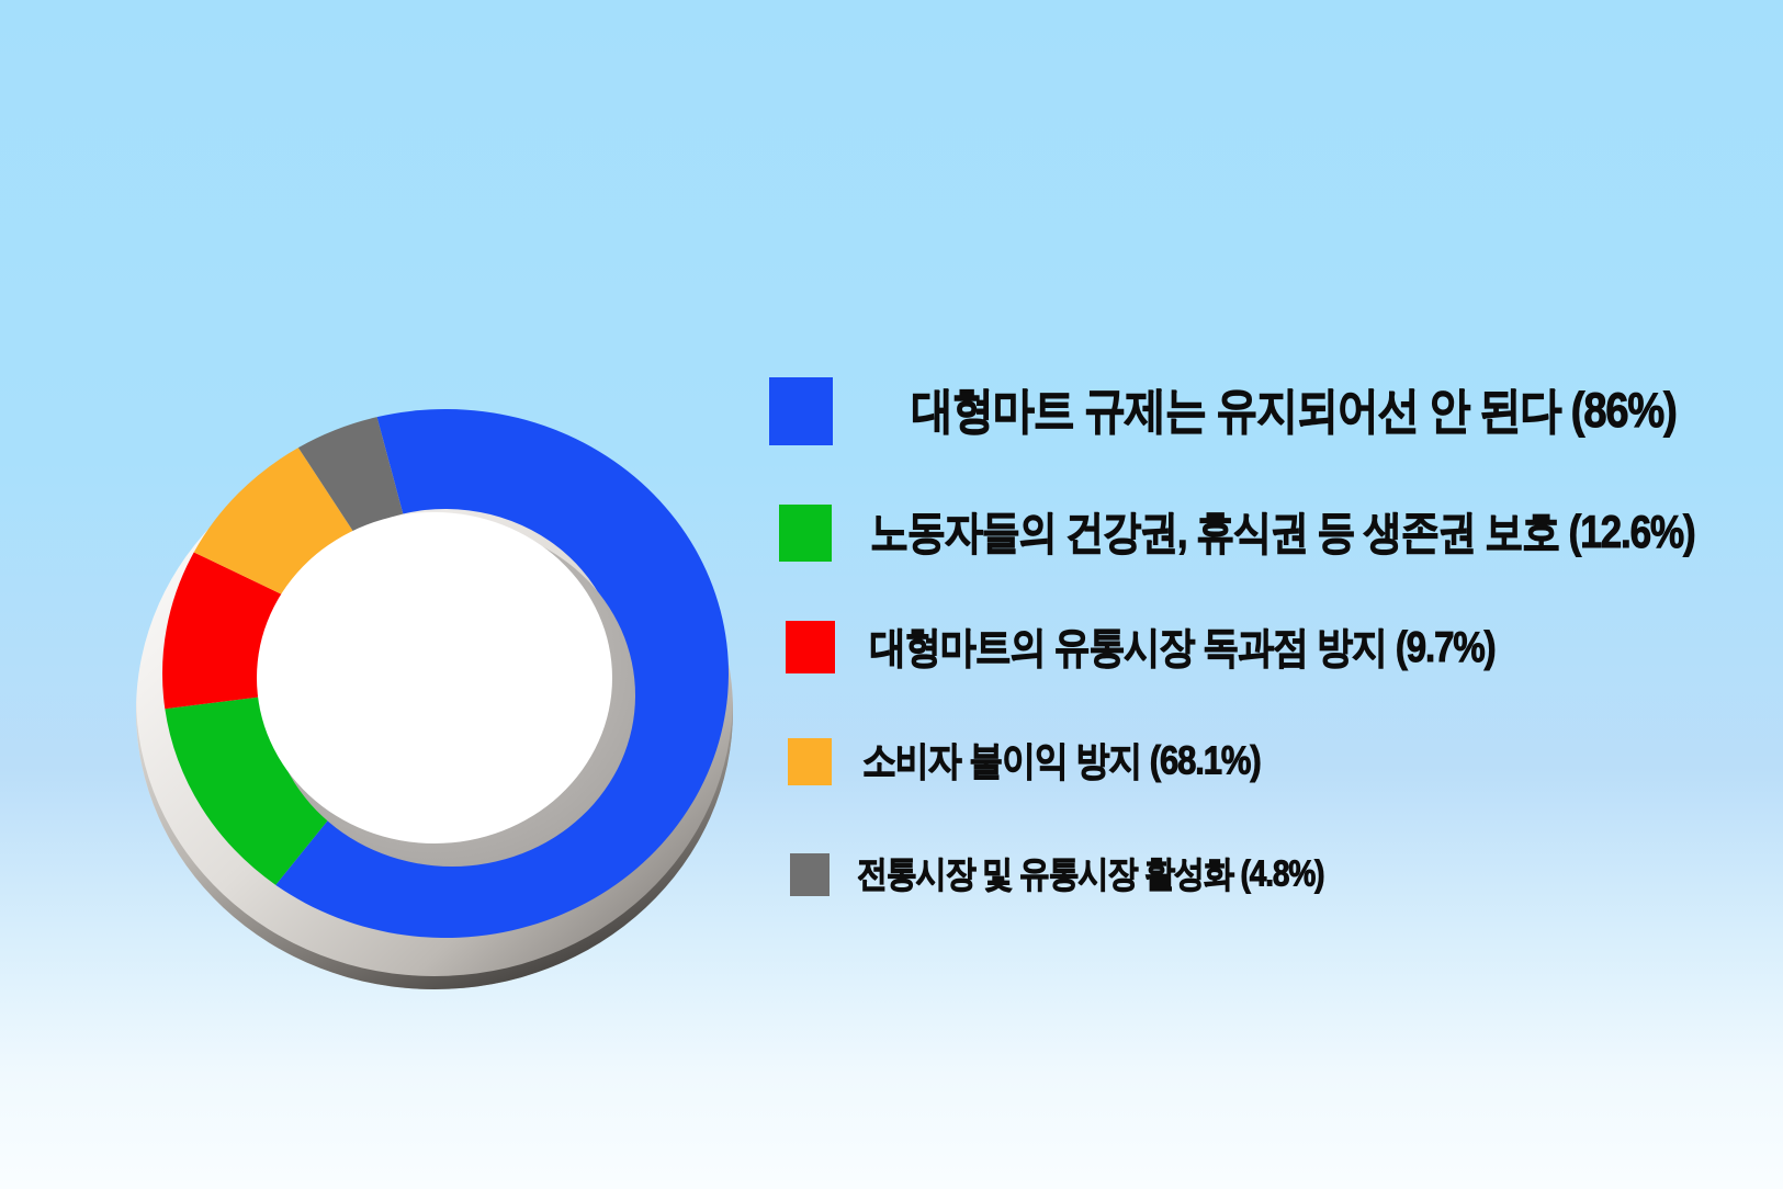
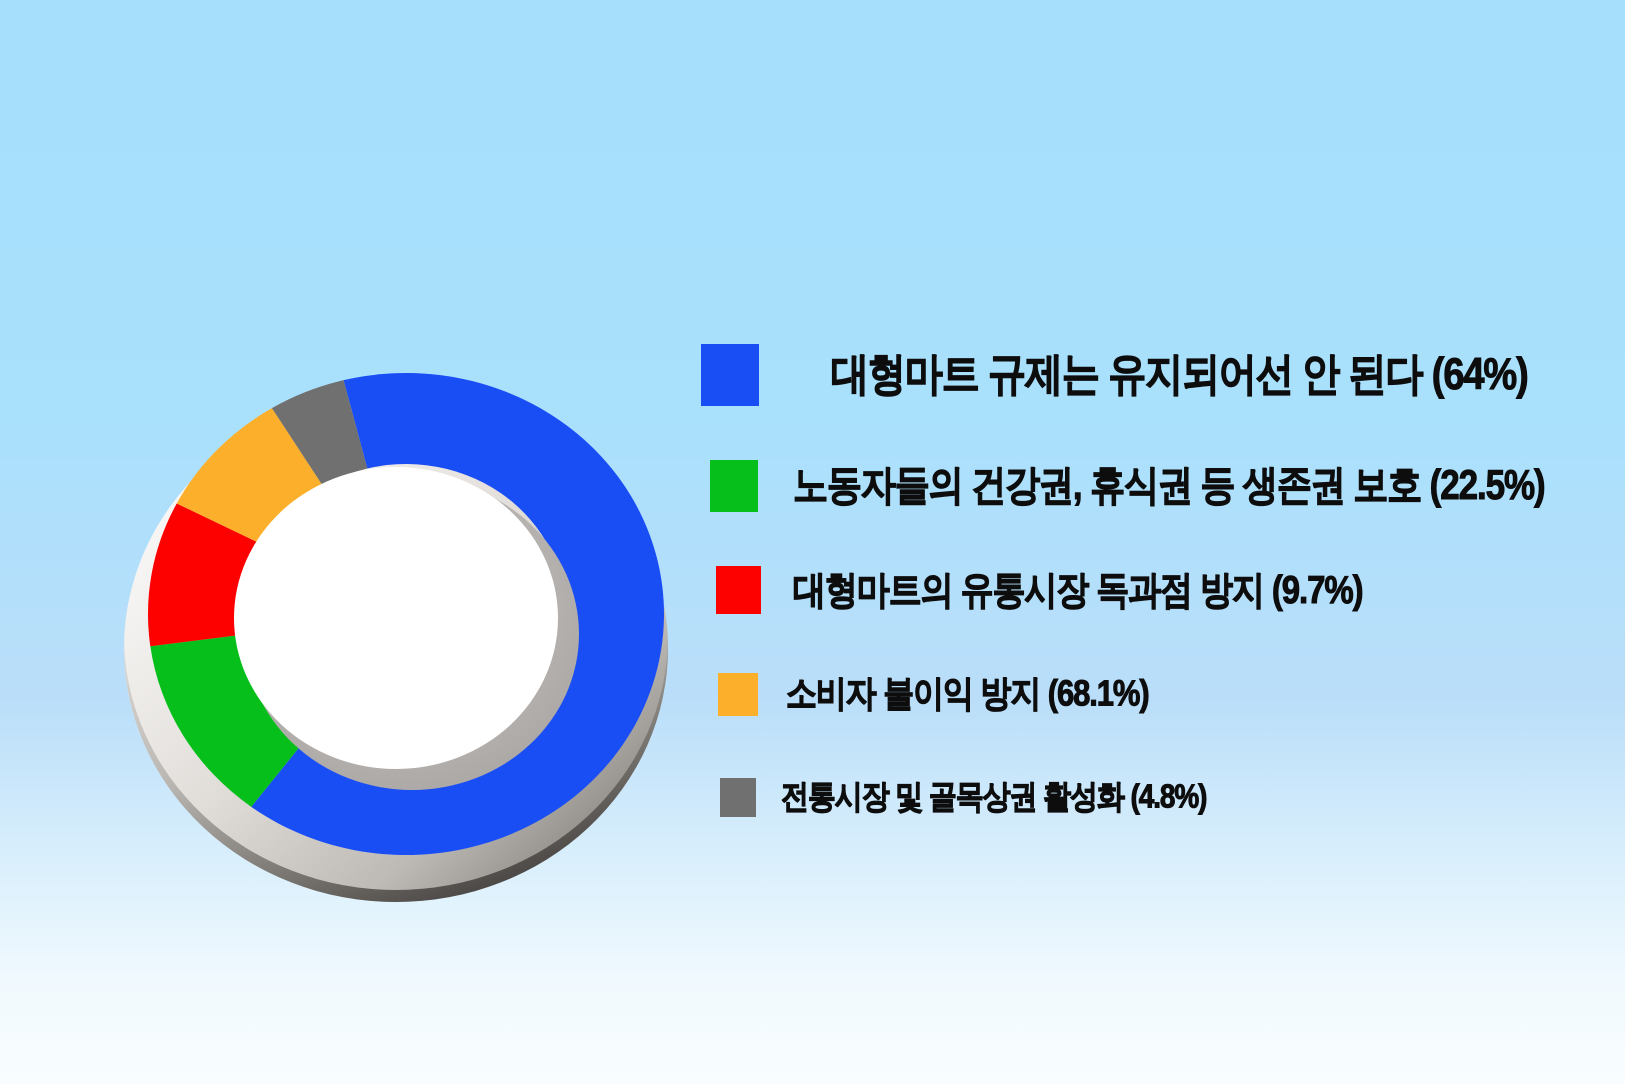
- 대형마트 규제는 유지되어선 안 된다 (86%)
+ 대형마트 규제는 유지되어선 안 된다 (64%)
- 노동자들의 건강권, 휴식권 등 생존권 보호 (12.6%)
+ 노동자들의 건강권, 휴식권 등 생존권 보호 (22.5%)
  대형마트의 유통시장 독과점 방지 (9.7%)
  소비자 불이익 방지 (68.1%)
- 전통시장 및 유통시장 활성화 (4.8%)
+ 전통시장 및 골목상권 활성화 (4.8%)
